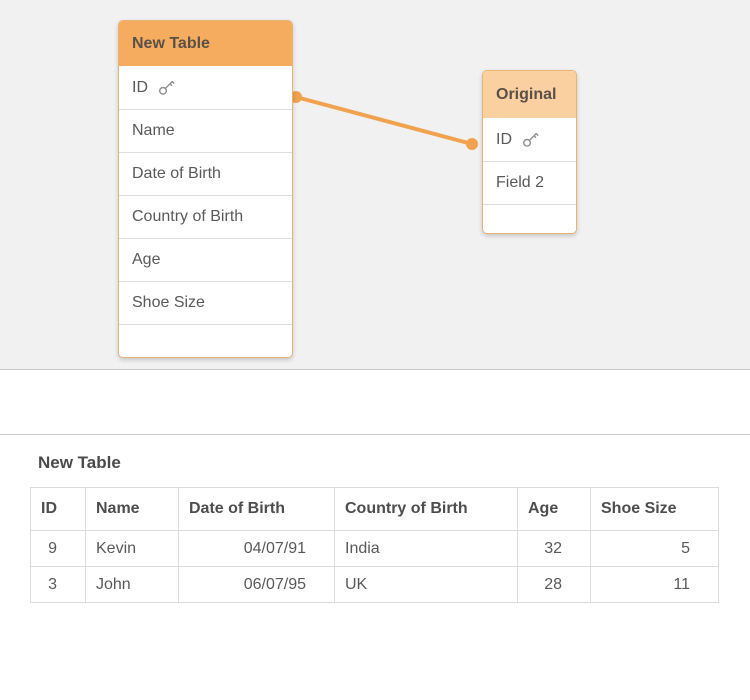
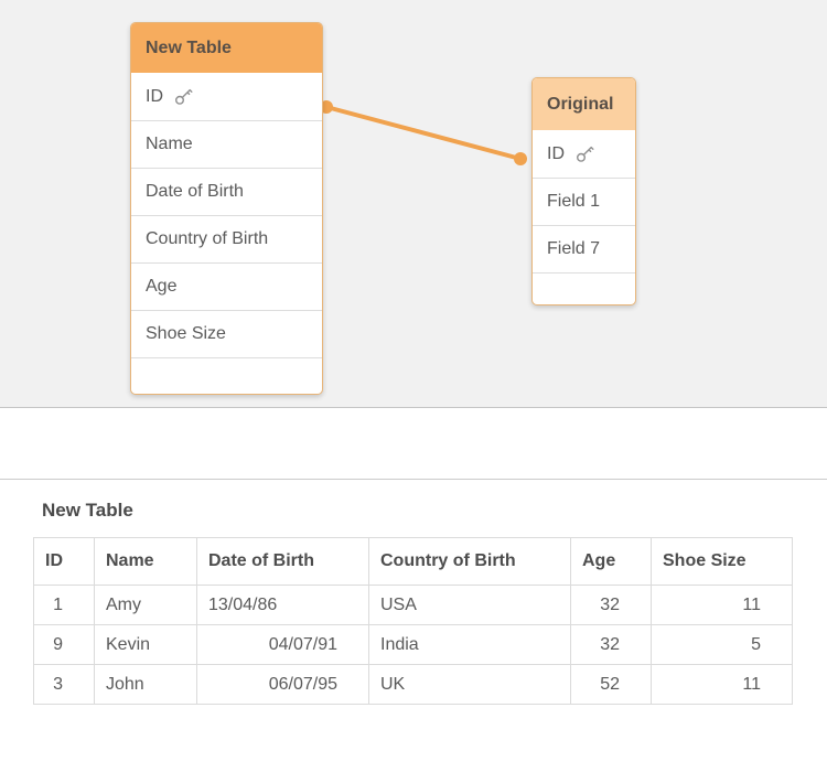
  New Table
  ID
  Name
  Date of Birth
  Country of Birth
  Age
  Shoe Size
  Original
  ID
+ Field 1
- Field 2
+ Field 7
  New Table
  ID	Name	Date of Birth	Country of Birth	Age	Shoe Size
+ 1	Amy	13/04/86	USA	32	11
  9	Kevin	04/07/91	India	32	5
- 3	John	06/07/95	UK	28	11
+ 3	John	06/07/95	UK	52	11
